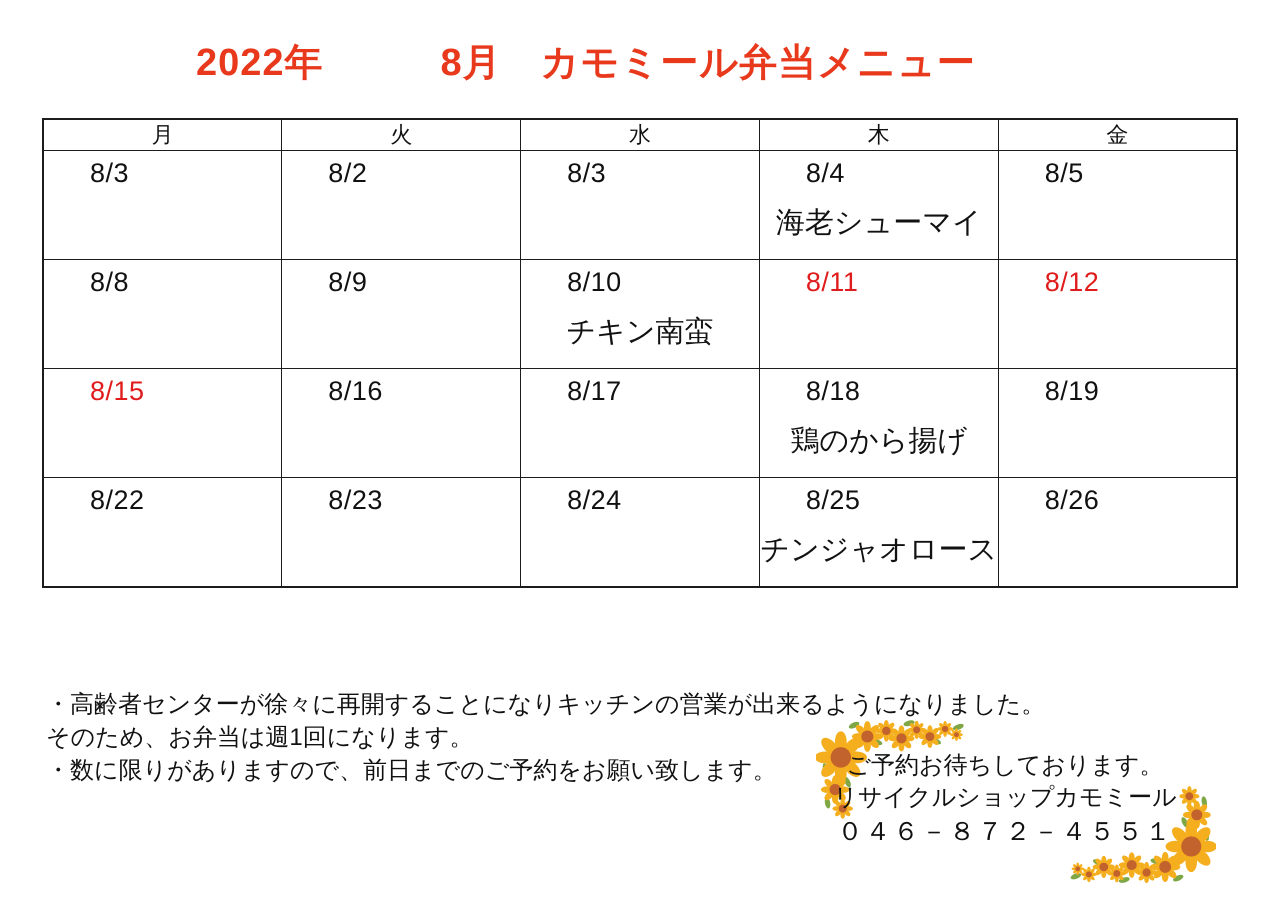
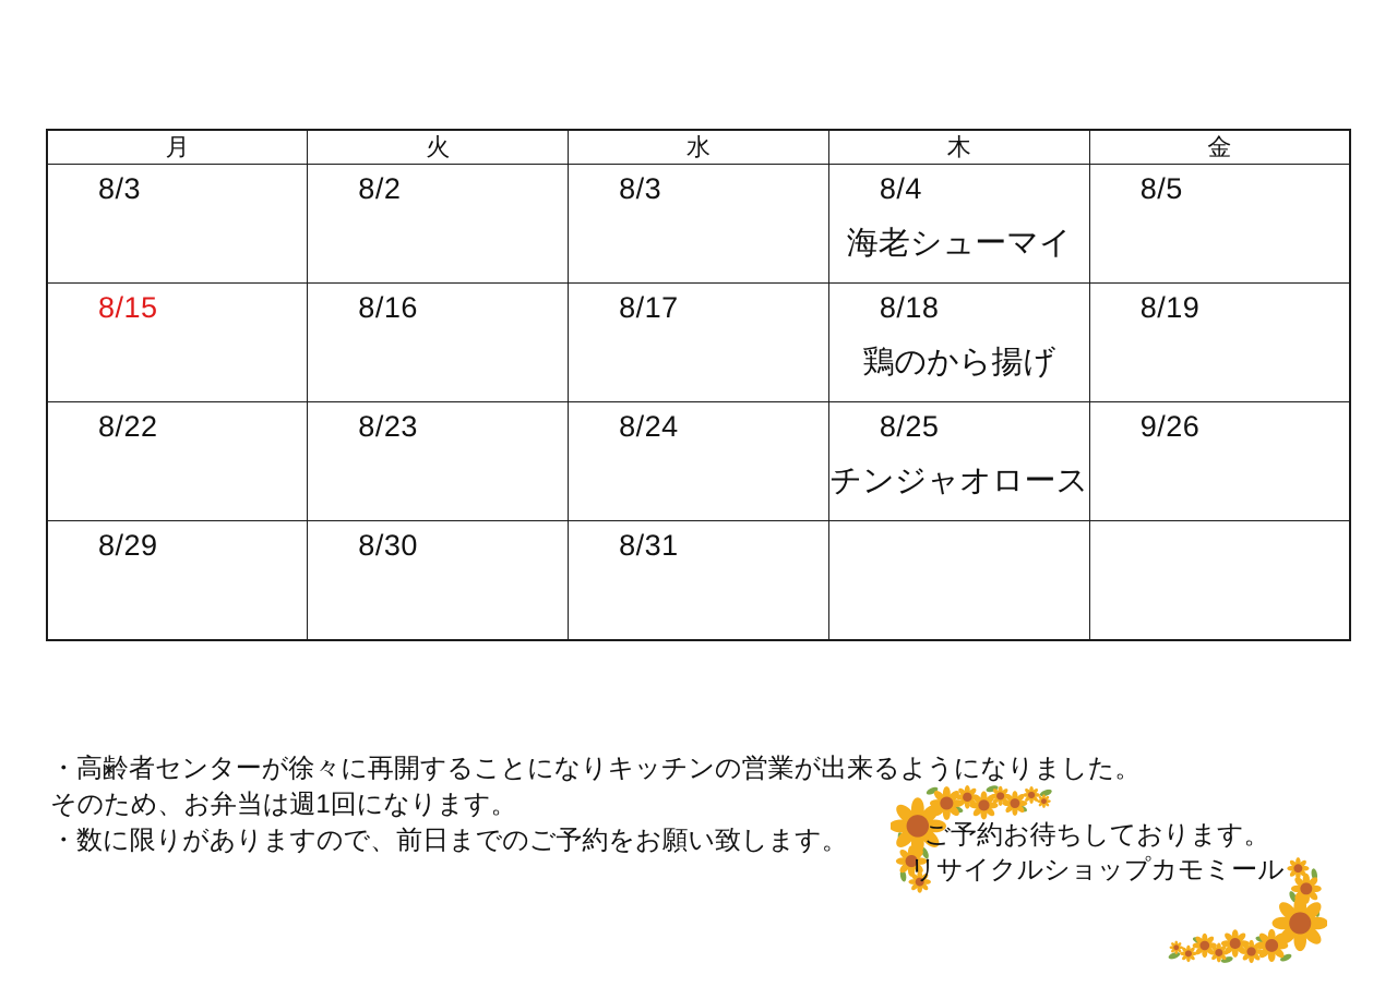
- 2022年 8月 カモミール弁当メニュー
  月	火	水	木	金
  8/3	8/2	8/3	8/4 海老シューマイ	8/5
- 8/8	8/9	8/10 チキン南蛮	8/11	8/12
  8/15	8/16	8/17	8/18 鶏のから揚げ	8/19
- 8/22	8/23	8/24	8/25 チンジャオロース	8/26
+ 8/22	8/23	8/24	8/25 チンジャオロース	9/26
+ 8/29	8/30	8/31
  ・高齢者センターが徐々に再開することになりキッチンの営業が出来るようになりました。
  そのため、お弁当は週1回になります。
  ・数に限りがありますので、前日までのご予約をお願い致します。
  ご予約お待ちしております。
  リサイクルショップカモミール
- ０４６－８７２－４５５１
